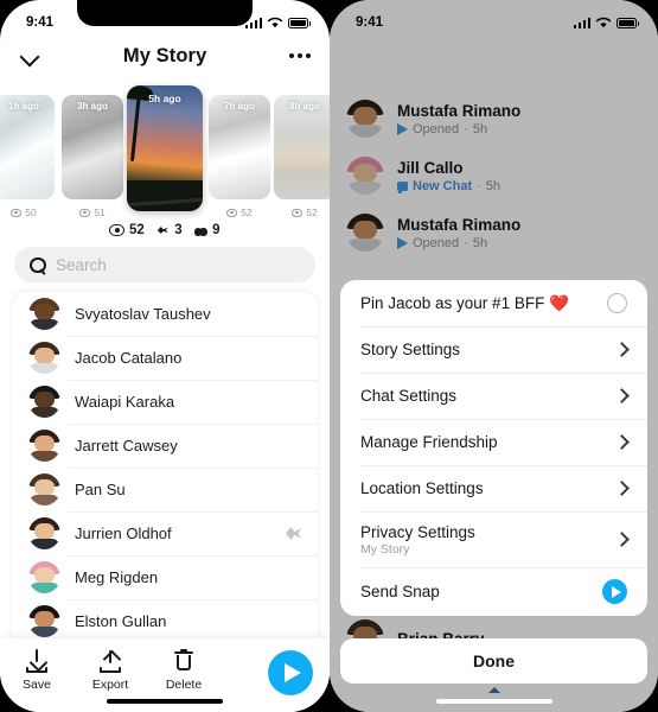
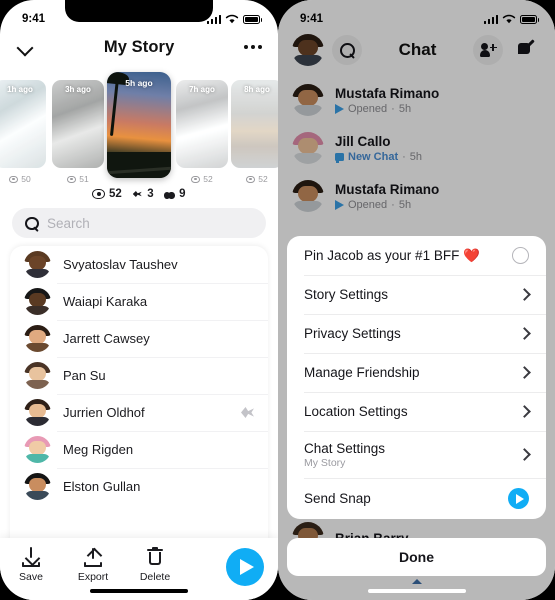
  9:41
  My Story
  1h ago
  50
  3h ago
  51
  5h ago
  7h ago
  52
  8h ago
  52
  52
  3
  9
  Search
  Svyatoslav Taushev
- Jacob Catalano
  Waiapi Karaka
  Jarrett Cawsey
  Pan Su
  Jurrien Oldhof
  Meg Rigden
  Elston Gullan
  Save
  Export
  Delete
  9:41
+ Chat
  Mustafa Rimano
  Opened
  ·
  5h
  Jill Callo
  New Chat
  ·
  5h
  Mustafa Rimano
  Opened
  ·
  5h
  Pin Jacob as your #1 BFF ❤️
  Story Settings
- Chat Settings
+ Privacy Settings
  Manage Friendship
  Location Settings
- Privacy Settings
+ Chat Settings
  My Story
  Send Snap
  Done
